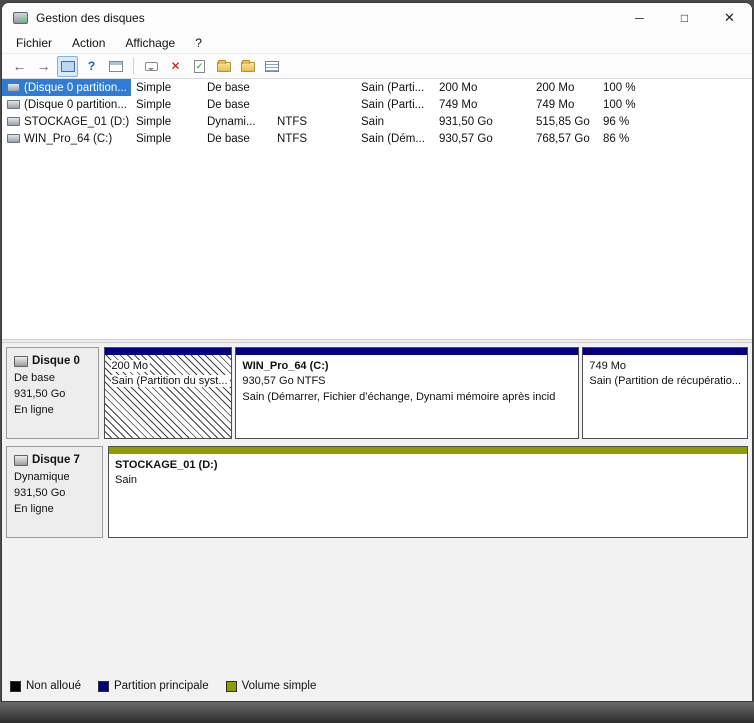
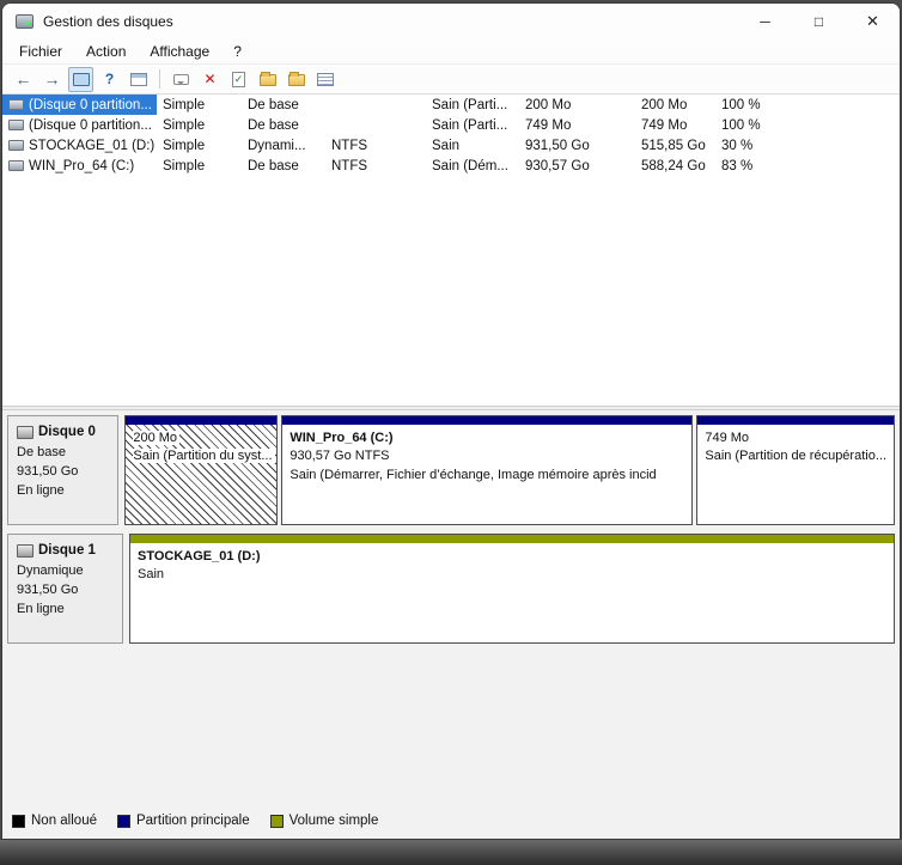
  Gestion des disques
  ─
  □
  ✕
  Fichier
  Action
  Affichage
  ?
  ←
  →
  ?
  ✕
  ✓
  (Disque 0 partition...
  Simple
  De base
  Sain (Parti...
  200 Mo
  200 Mo
  100 %
  (Disque 0 partition...
  Simple
  De base
  Sain (Parti...
  749 Mo
  749 Mo
  100 %
  STOCKAGE_01 (D:)
  Simple
  Dynami...
  NTFS
  Sain
  931,50 Go
  515,85 Go
- 96 %
+ 30 %
  WIN_Pro_64 (C:)
  Simple
  De base
  NTFS
  Sain (Dém...
  930,57 Go
- 768,57 Go
+ 588,24 Go
- 86 %
+ 83 %
  Disque 0
  De base
  931,50 Go
  En ligne
  200 Mo
  Sain (Partition du syst...
  WIN_Pro_64 (C:)
  930,57 Go NTFS
- Sain (Démarrer, Fichier d’échange, Dynami mémoire après incid
+ Sain (Démarrer, Fichier d’échange, Image mémoire après incid
  749 Mo
  Sain (Partition de récupératio...
- Disque 7
+ Disque 1
  Dynamique
  931,50 Go
  En ligne
  STOCKAGE_01 (D:)
  Sain
  Non alloué
  Partition principale
  Volume simple
